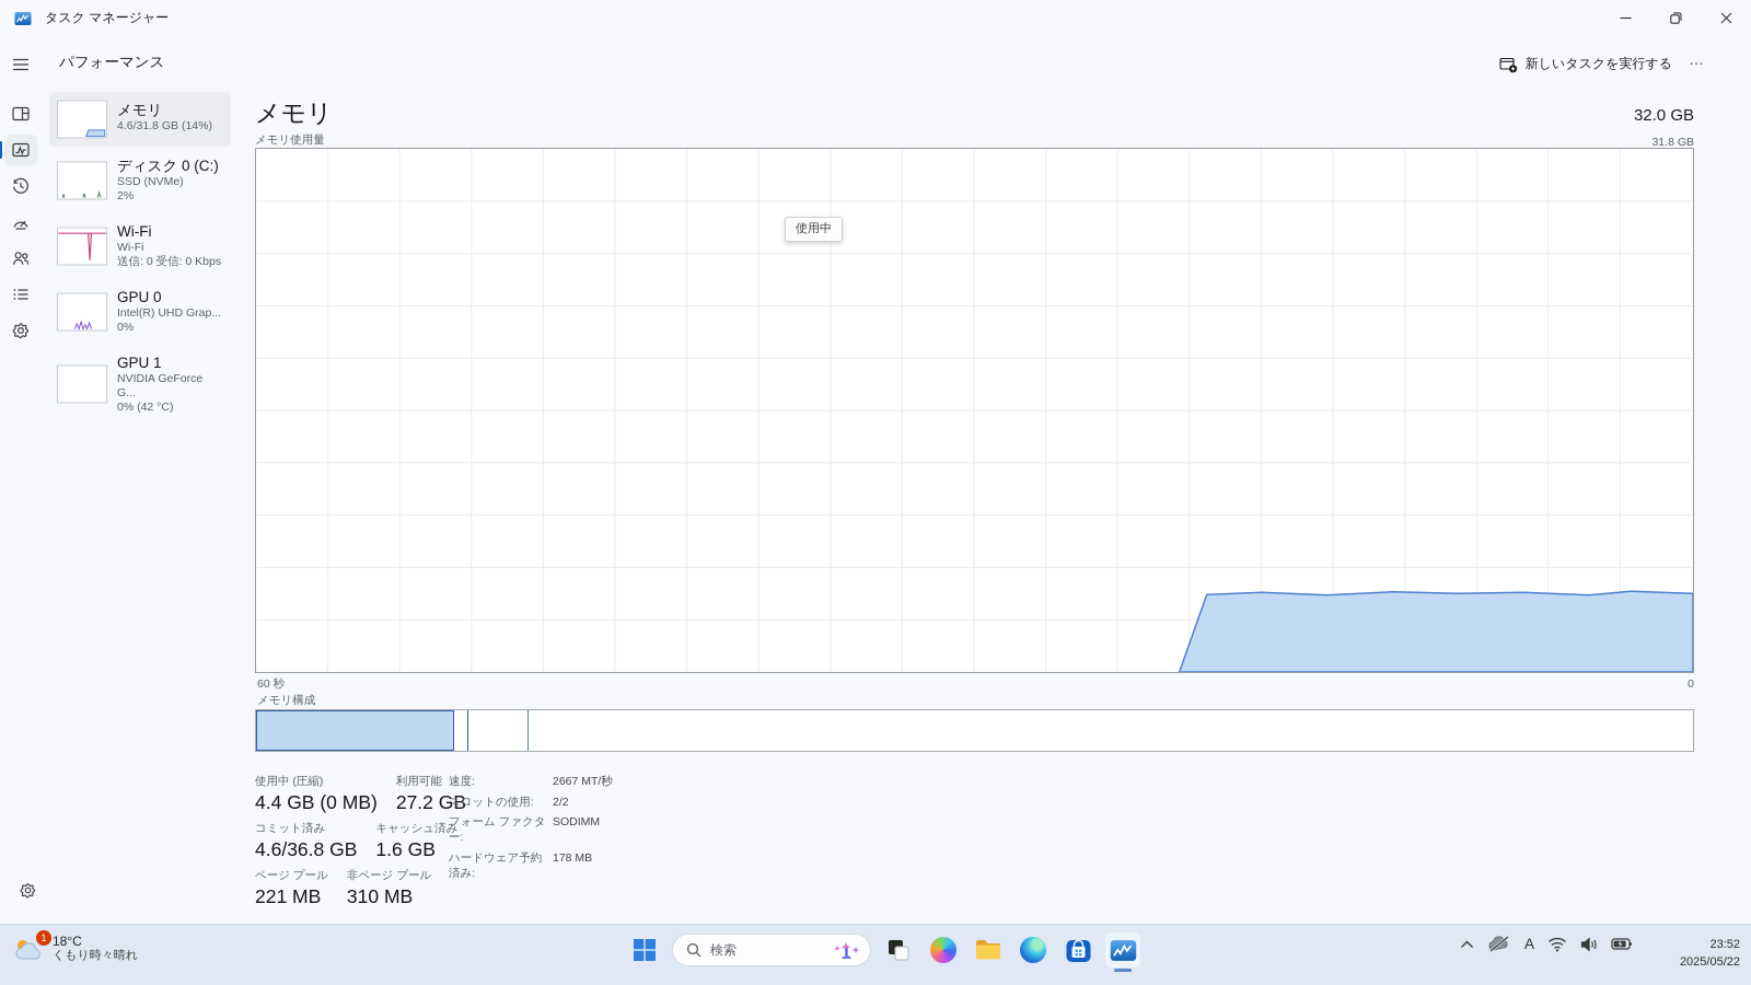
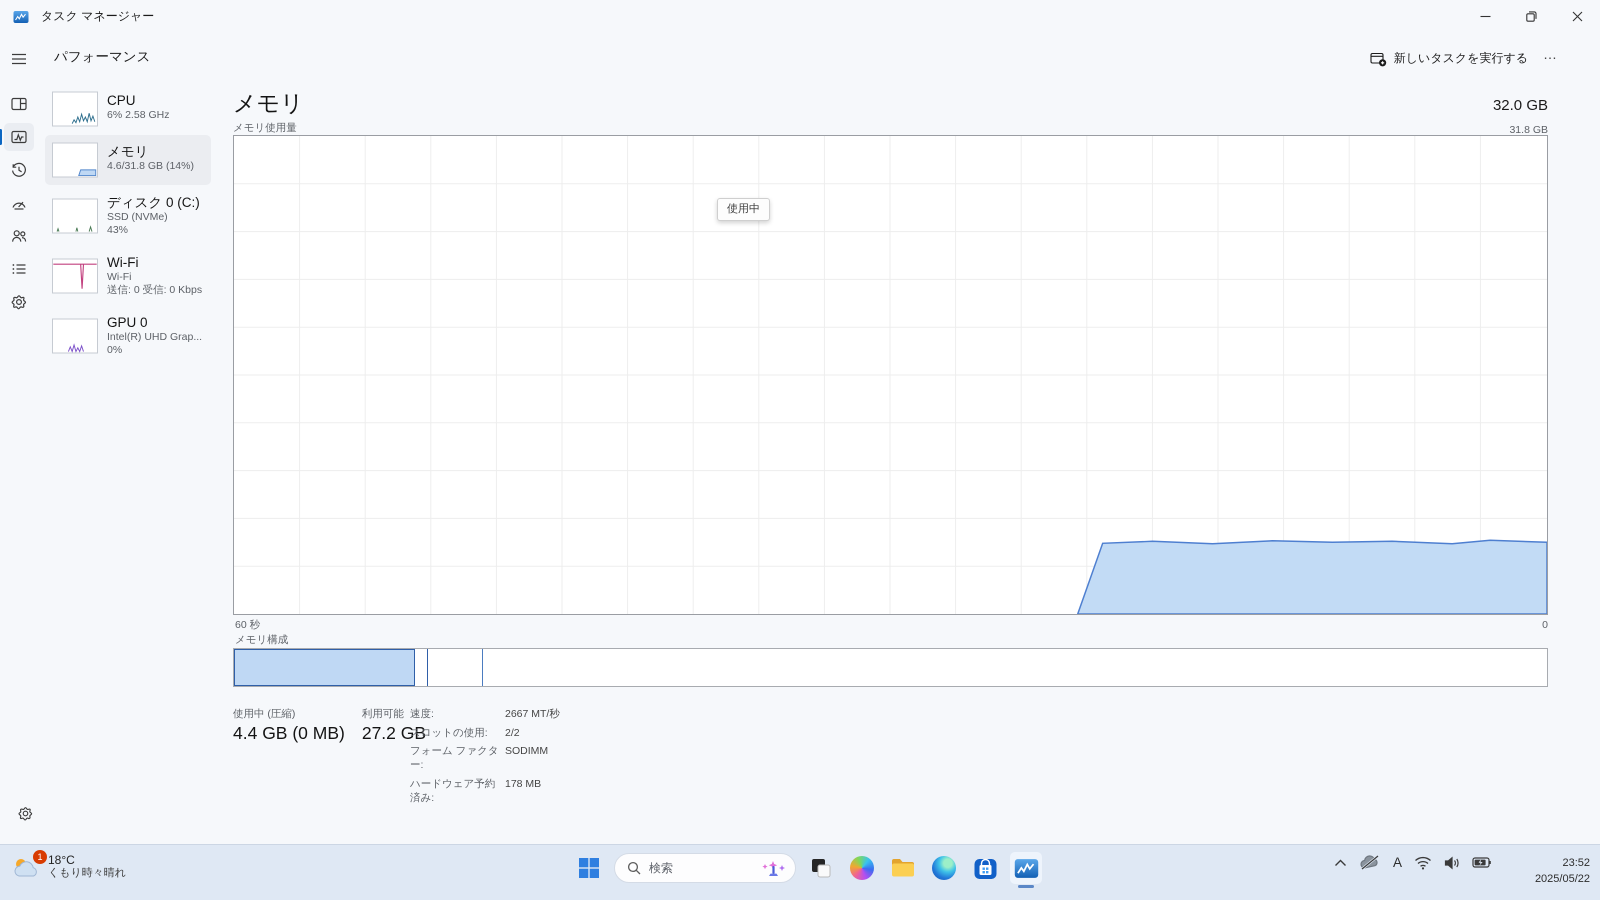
  タスク マネージャー
  パフォーマンス
  新しいタスクを実行する
  …
+ CPU
+ 6% 2.58 GHz
  メモリ
  4.6/31.8 GB (14%)
  ディスク 0 (C:)
  SSD (NVMe)
- 2%
+ 43%
  Wi-Fi
  Wi-Fi
  送信: 0 受信: 0 Kbps
  GPU 0
  Intel(R) UHD Grap...
  0%
- GPU 1
- NVIDIA GeForce G...
- 0% (42 °C)
  メモリ
  32.0 GB
  メモリ使用量
  31.8 GB
  使用中
  60 秒
  0
  メモリ構成
  使用中 (圧縮)
  4.4 GB (0 MB)
  利用可能
  27.2 GB
- コミット済み
- 4.6/36.8 GB
- キャッシュ済み
- 1.6 GB
- ページ プール
- 221 MB
- 非ページ プール
- 310 MB
  速度:
  2667 MT/秒
  スロットの使用:
  2/2
  フォーム ファクター:
  SODIMM
  ハードウェア予約済み:
  178 MB
  1
  18°C
  くもり時々晴れ
  検索
  A
  23:52
  2025/05/22
